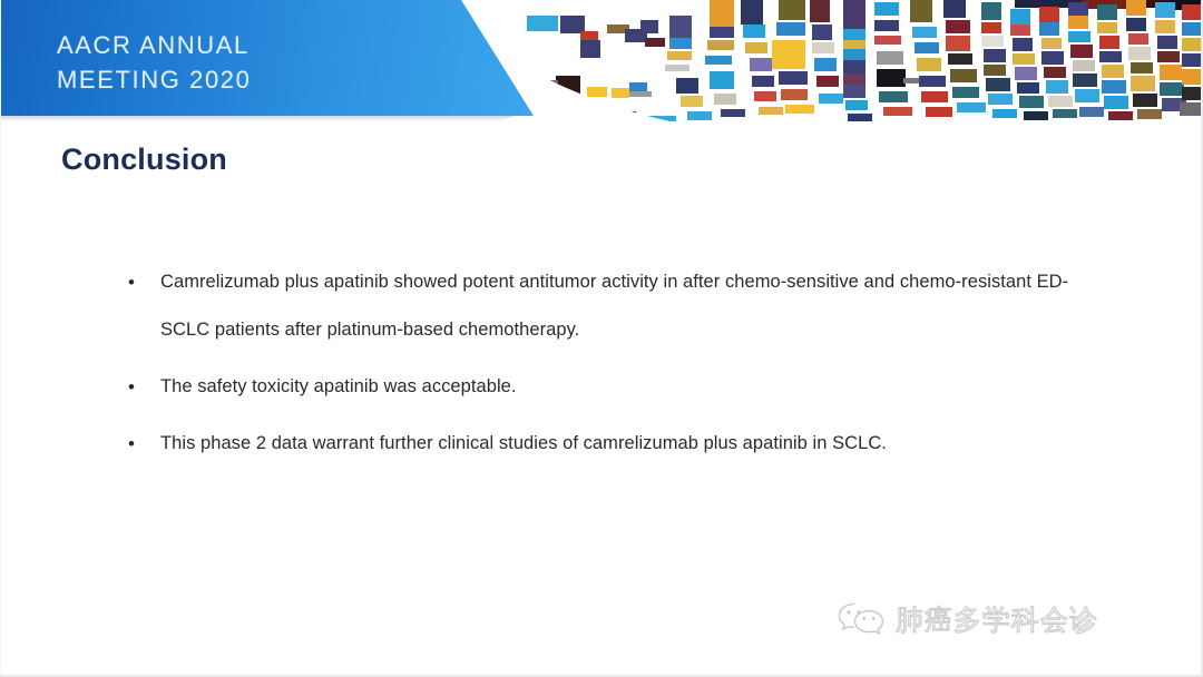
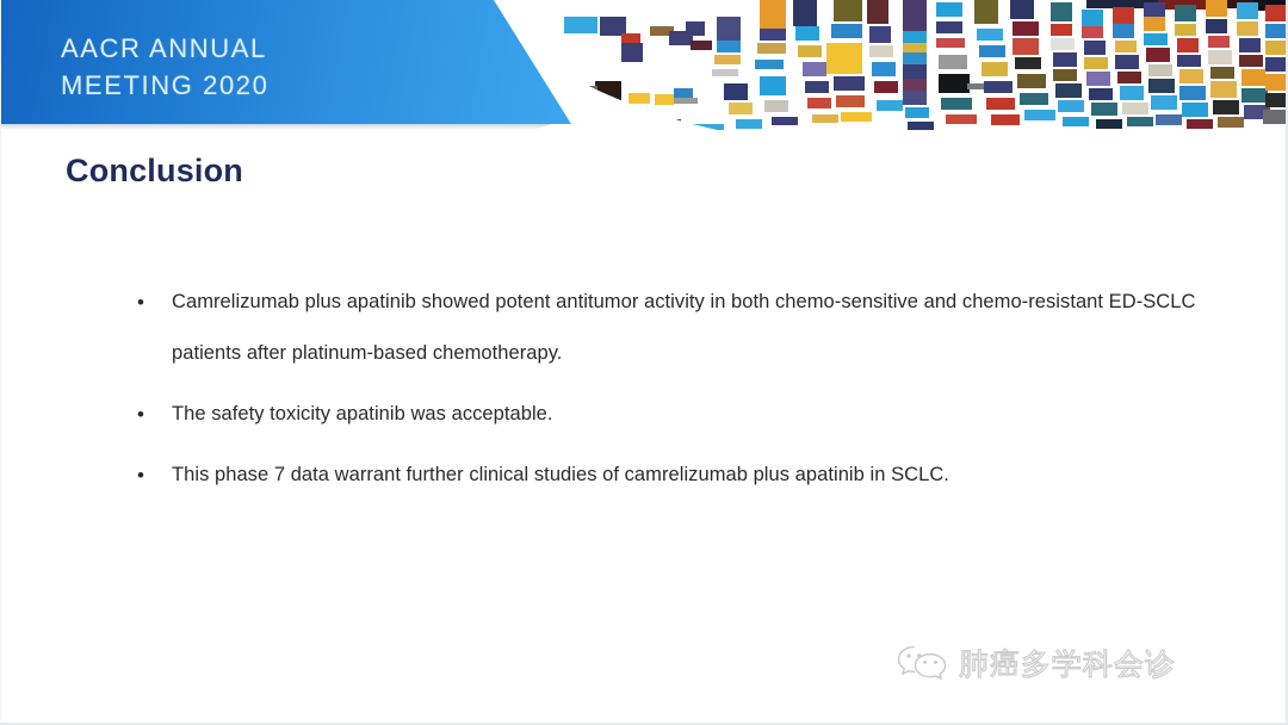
  AACR ANNUAL
  MEETING 2020
  Conclusion
  •
- Camrelizumab plus apatinib showed potent antitumor activity in after chemo-sensitive and chemo-resistant ED-SCLC patients after platinum-based chemotherapy.
+ Camrelizumab plus apatinib showed potent antitumor activity in both chemo-sensitive and chemo-resistant ED-SCLC patients after platinum-based chemotherapy.
  •
  The safety toxicity apatinib was acceptable.
  •
- This phase 2 data warrant further clinical studies of camrelizumab plus apatinib in SCLC.
+ This phase 7 data warrant further clinical studies of camrelizumab plus apatinib in SCLC.
  肺癌多学科会诊
